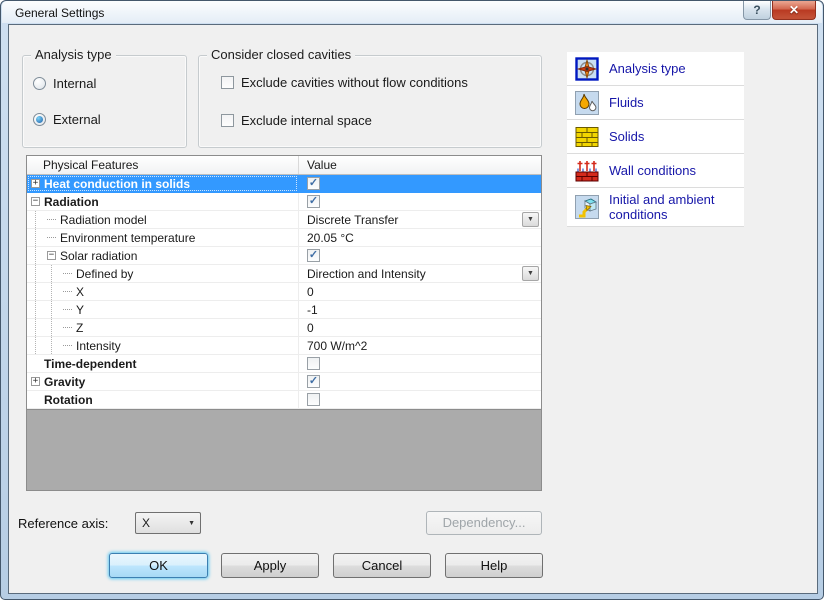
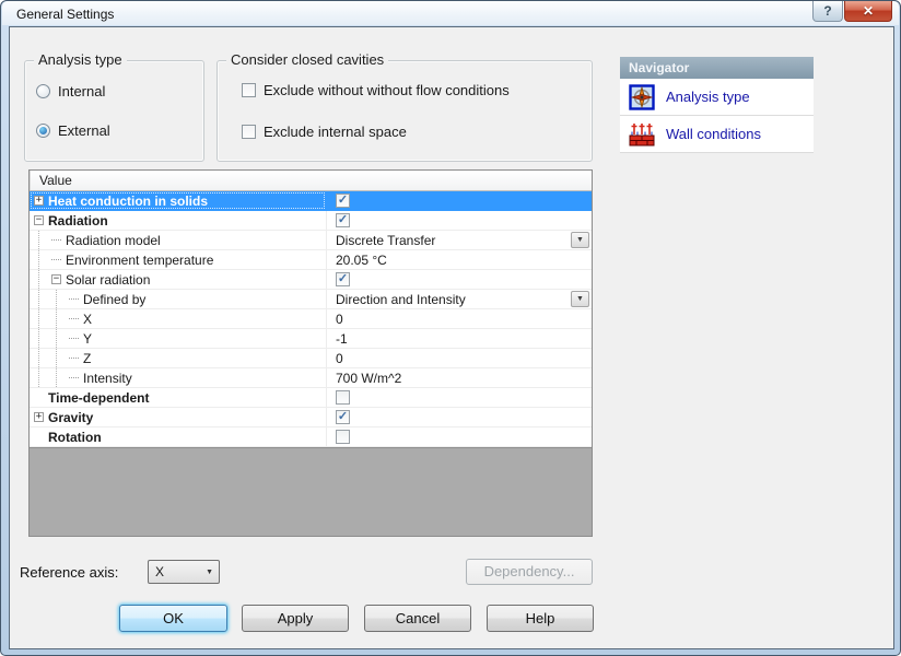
  General Settings
  ?
  ✕
  Analysis type
  Internal
  External
  Consider closed cavities
- Exclude cavities without flow conditions
+ Exclude without without flow conditions
  Exclude internal space
- Physical Features
  Value
  +
  Heat conduction in solids
  ✓
  −
  Radiation
  ✓
  Radiation model
  Discrete Transfer
  Environment temperature
  20.05 °C
  −
  Solar radiation
  ✓
  Defined by
  Direction and Intensity
  X
  0
  Y
  -1
  Z
  0
  Intensity
  700 W/m^2
  Time-dependent
  +
  Gravity
  ✓
  Rotation
+ Navigator
  Analysis type
- Fluids
- Solids
  Wall conditions
- Initial and ambient conditions
  Reference axis:
  X
  Dependency...
  OK
  Apply
  Cancel
  Help
